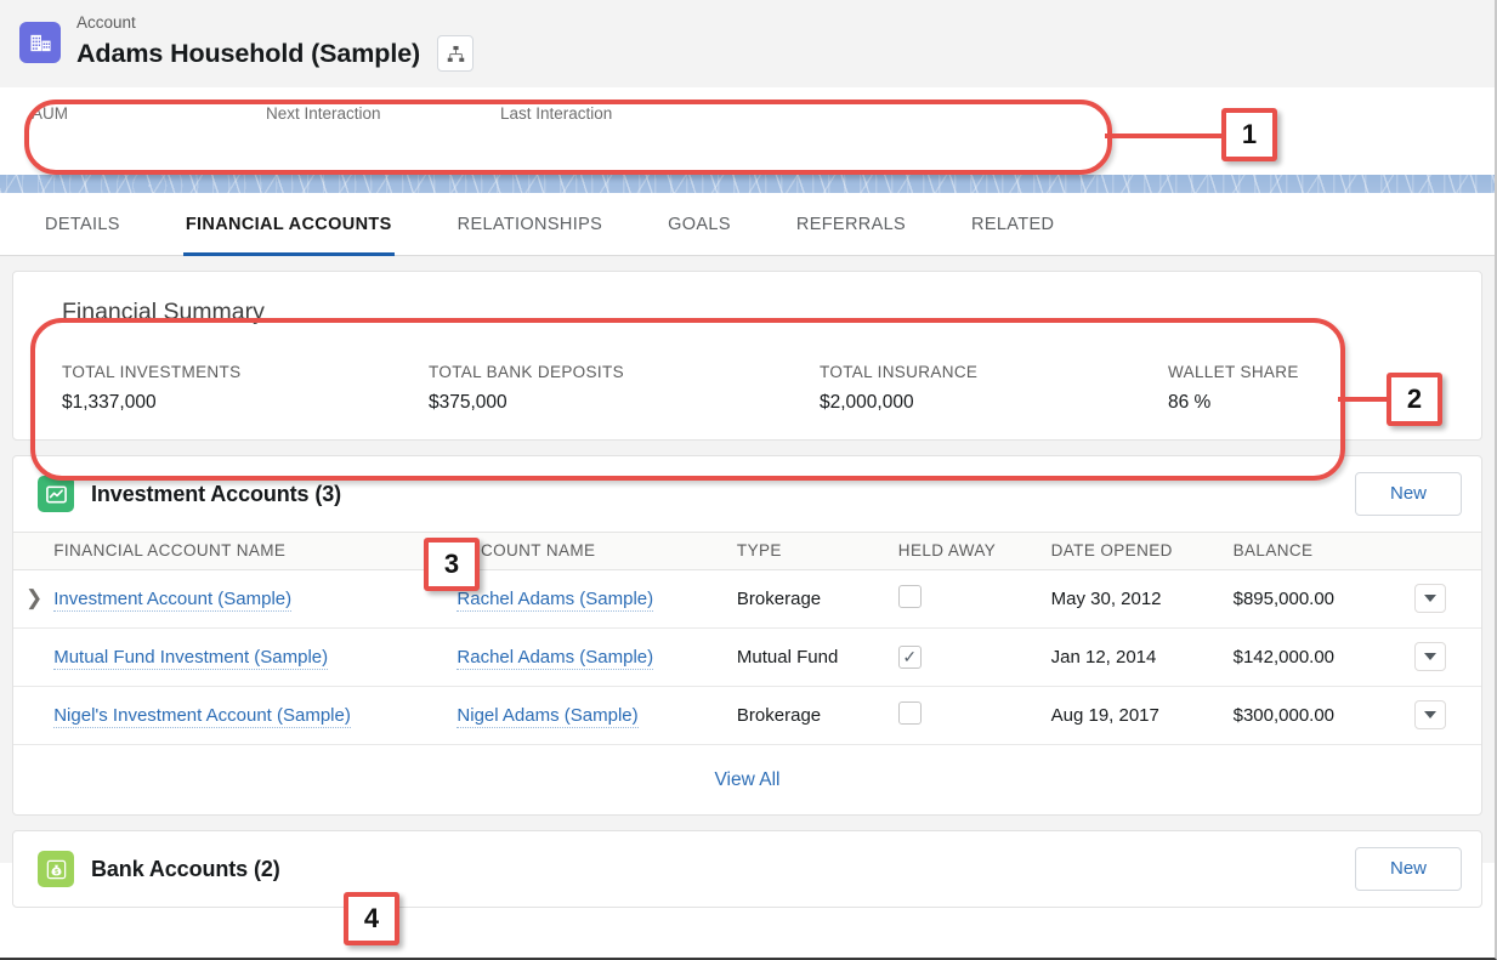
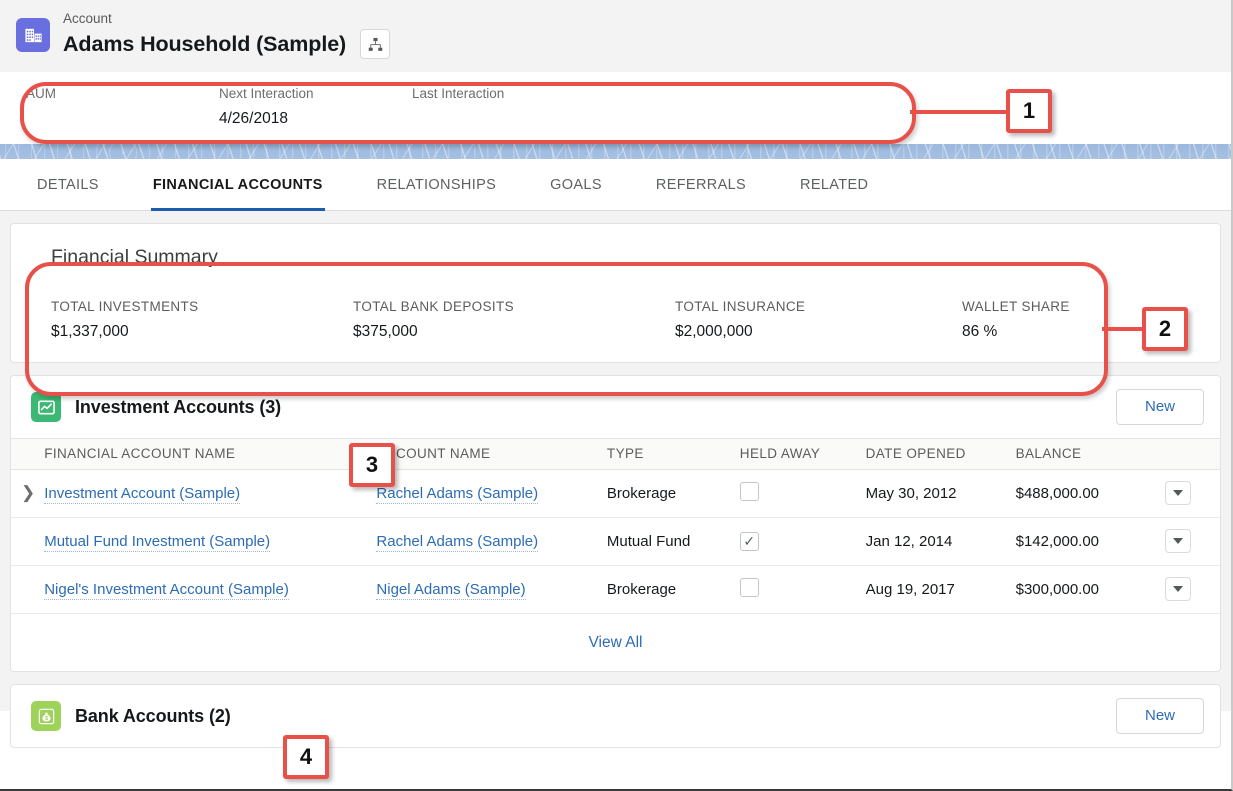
  Account
  Adams Household (Sample)
  AUM
  Next Interaction
+ 4/26/2018
  Last Interaction
  DETAILS
  FINANCIAL ACCOUNTS
  RELATIONSHIPS
  GOALS
  REFERRALS
  RELATED
  Financial Summary
  TOTAL INVESTMENTS
  $1,337,000
  TOTAL BANK DEPOSITS
  $375,000
  TOTAL INSURANCE
  $2,000,000
  WALLET SHARE
  86 %
  Investment Accounts (3)
  New
  	FINANCIAL ACCOUNT NAME	COUNT NAME	TYPE	HELD AWAY	DATE OPENED	BALANCE
- ❯	Investment Account (Sample)	Rachel Adams (Sample)	Brokerage		May 30, 2012	$895,000.00
+ ❯	Investment Account (Sample)	Rachel Adams (Sample)	Brokerage		May 30, 2012	$488,000.00
  	Mutual Fund Investment (Sample)	Rachel Adams (Sample)	Mutual Fund	✓	Jan 12, 2014	$142,000.00
  	Nigel's Investment Account (Sample)	Nigel Adams (Sample)	Brokerage		Aug 19, 2017	$300,000.00
  View All
  Bank Accounts (2)
  New
  1
  2
  3
  4
